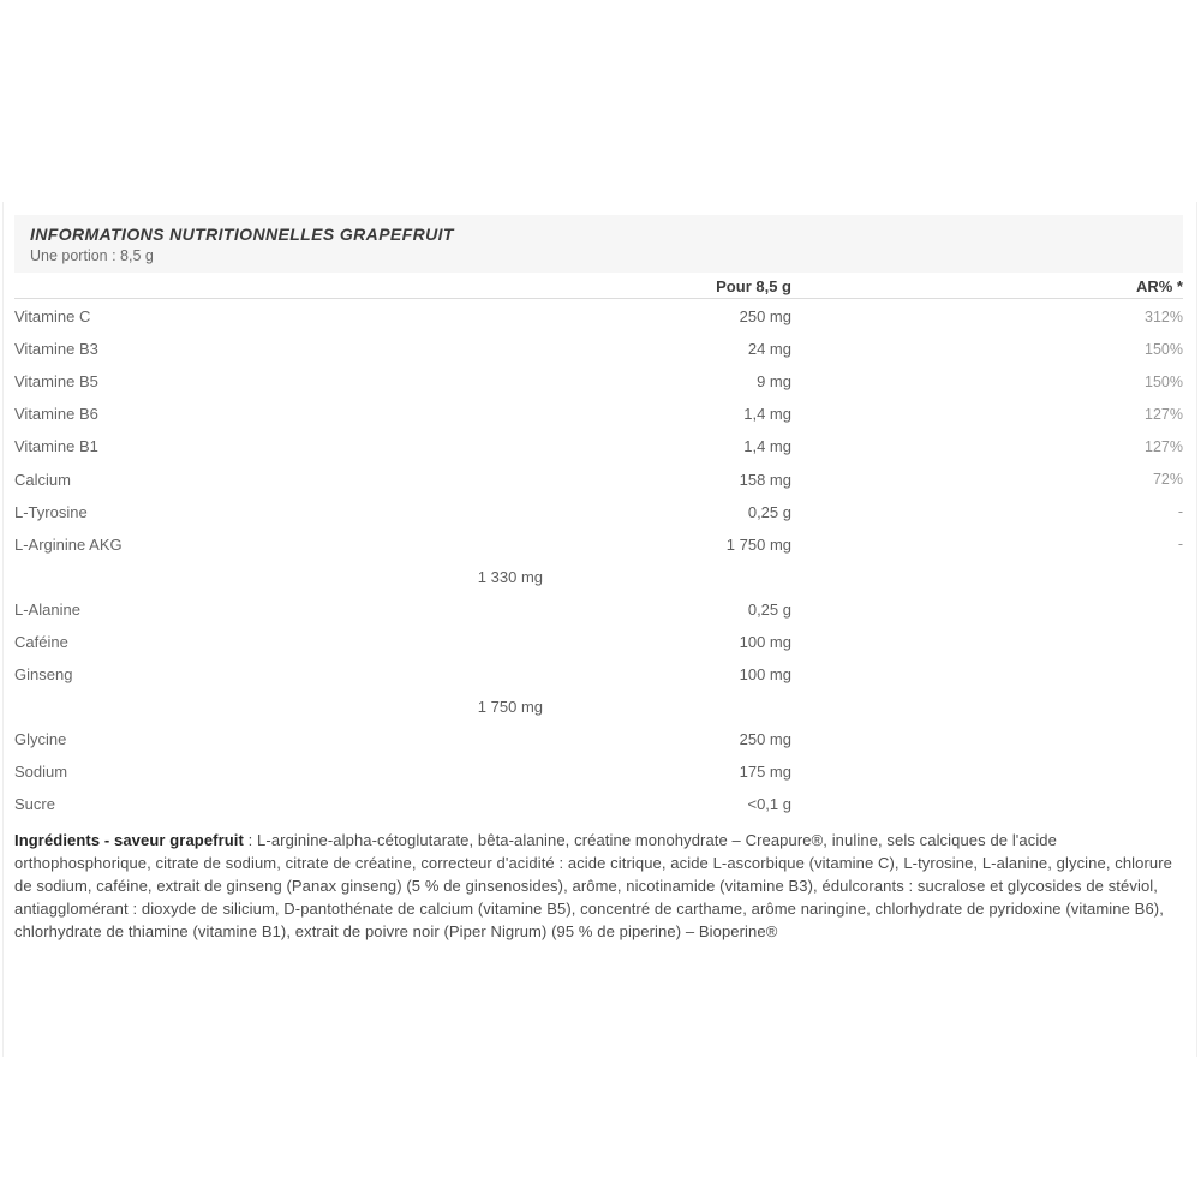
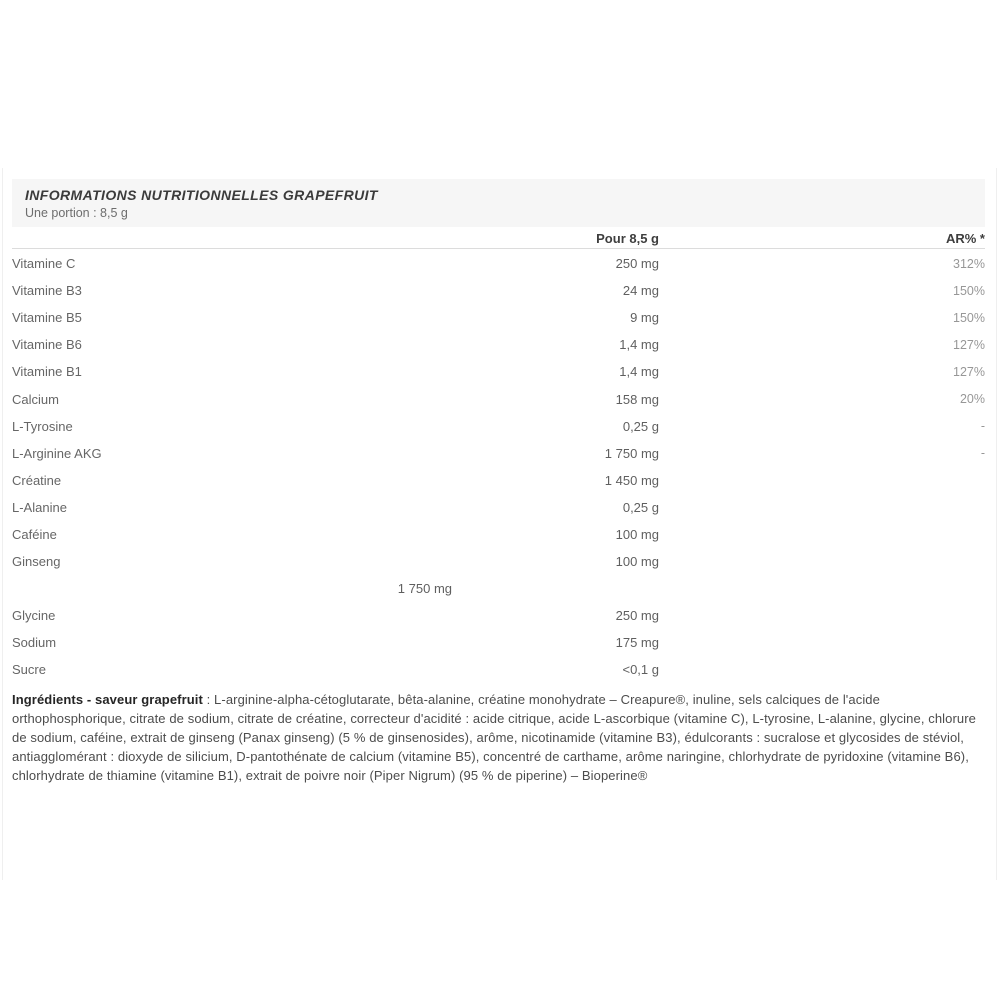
  INFORMATIONS NUTRITIONNELLES GRAPEFRUIT
  Une portion : 8,5 g
  Pour 8,5 g
  AR% *
  Vitamine C
  250 mg
  312%
  Vitamine B3
  24 mg
  150%
  Vitamine B5
  9 mg
  150%
  Vitamine B6
  1,4 mg
  127%
  Vitamine B1
  1,4 mg
  127%
  Calcium
  158 mg
- 72%
+ 20%
  L-Tyrosine
  0,25 g
  -
  L-Arginine AKG
  1 750 mg
  -
+ Créatine
- 1 330 mg
+ 1 450 mg
  L-Alanine
  0,25 g
  Caféine
  100 mg
  Ginseng
  100 mg
  1 750 mg
  Glycine
  250 mg
  Sodium
  175 mg
  Sucre
  <0,1 g
  Ingrédients - saveur grapefruit : L-arginine-alpha-cétoglutarate, bêta-alanine, créatine monohydrate – Creapure®, inuline, sels calciques de l'acide orthophosphorique, citrate de sodium, citrate de créatine, correcteur d'acidité : acide citrique, acide L-ascorbique (vitamine C), L-tyrosine, L-alanine, glycine, chlorure de sodium, caféine, extrait de ginseng (Panax ginseng) (5 % de ginsenosides), arôme, nicotinamide (vitamine B3), édulcorants : sucralose et glycosides de stéviol, antiagglomérant : dioxyde de silicium, D-pantothénate de calcium (vitamine B5), concentré de carthame, arôme naringine, chlorhydrate de pyridoxine (vitamine B6), chlorhydrate de thiamine (vitamine B1), extrait de poivre noir (Piper Nigrum) (95 % de piperine) – Bioperine®
